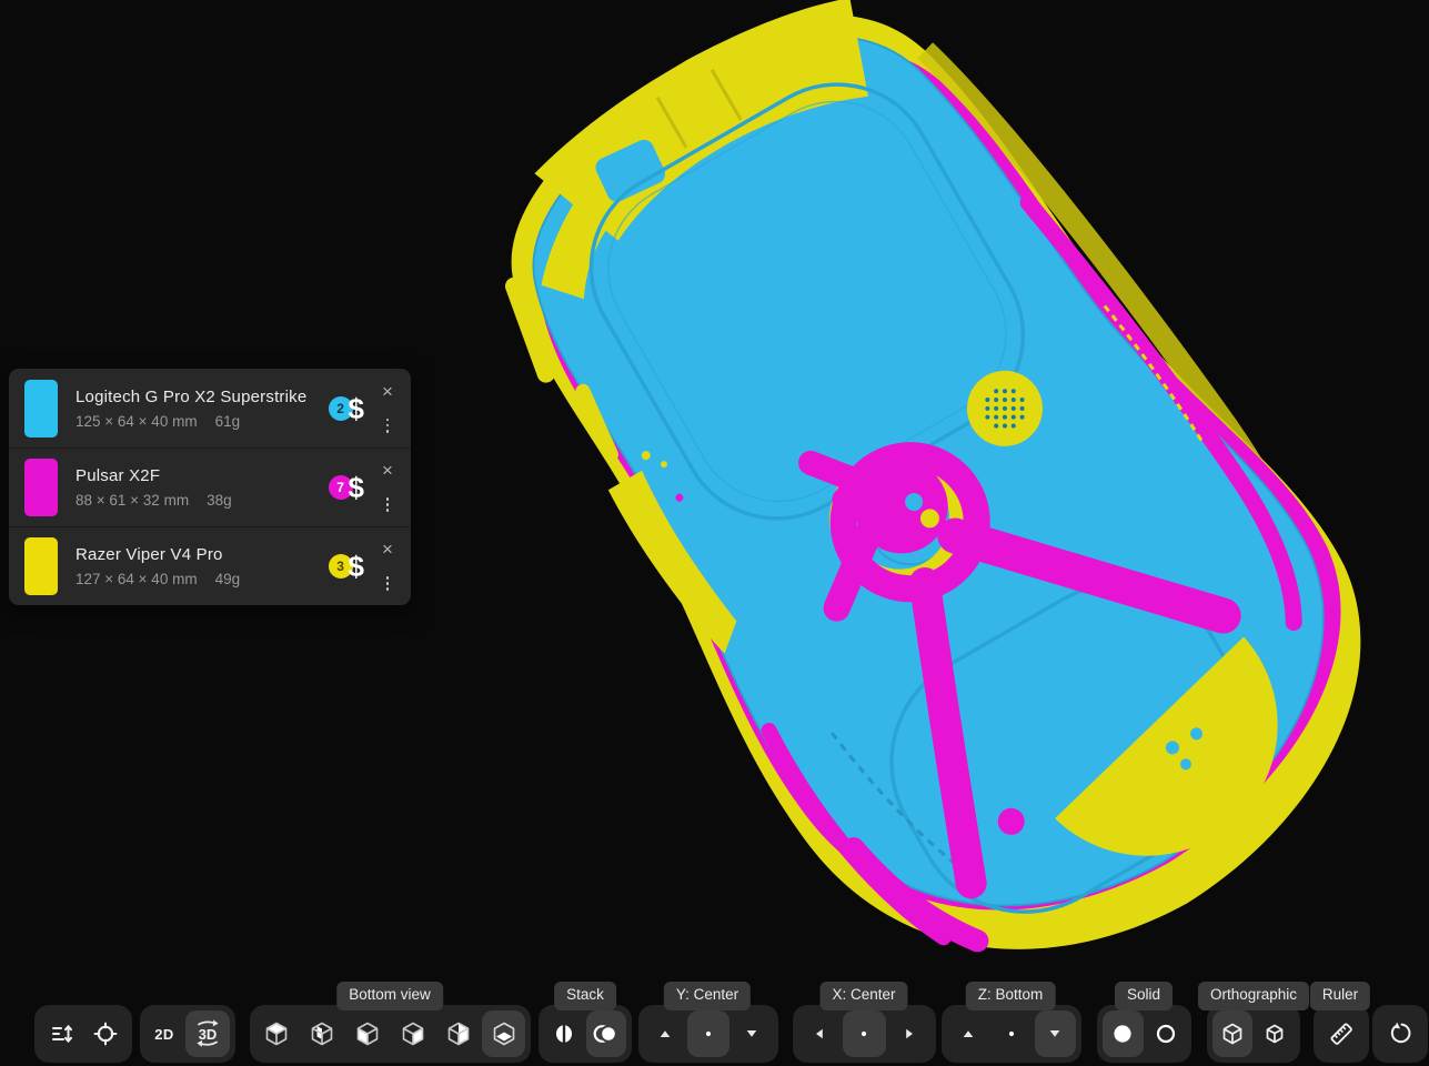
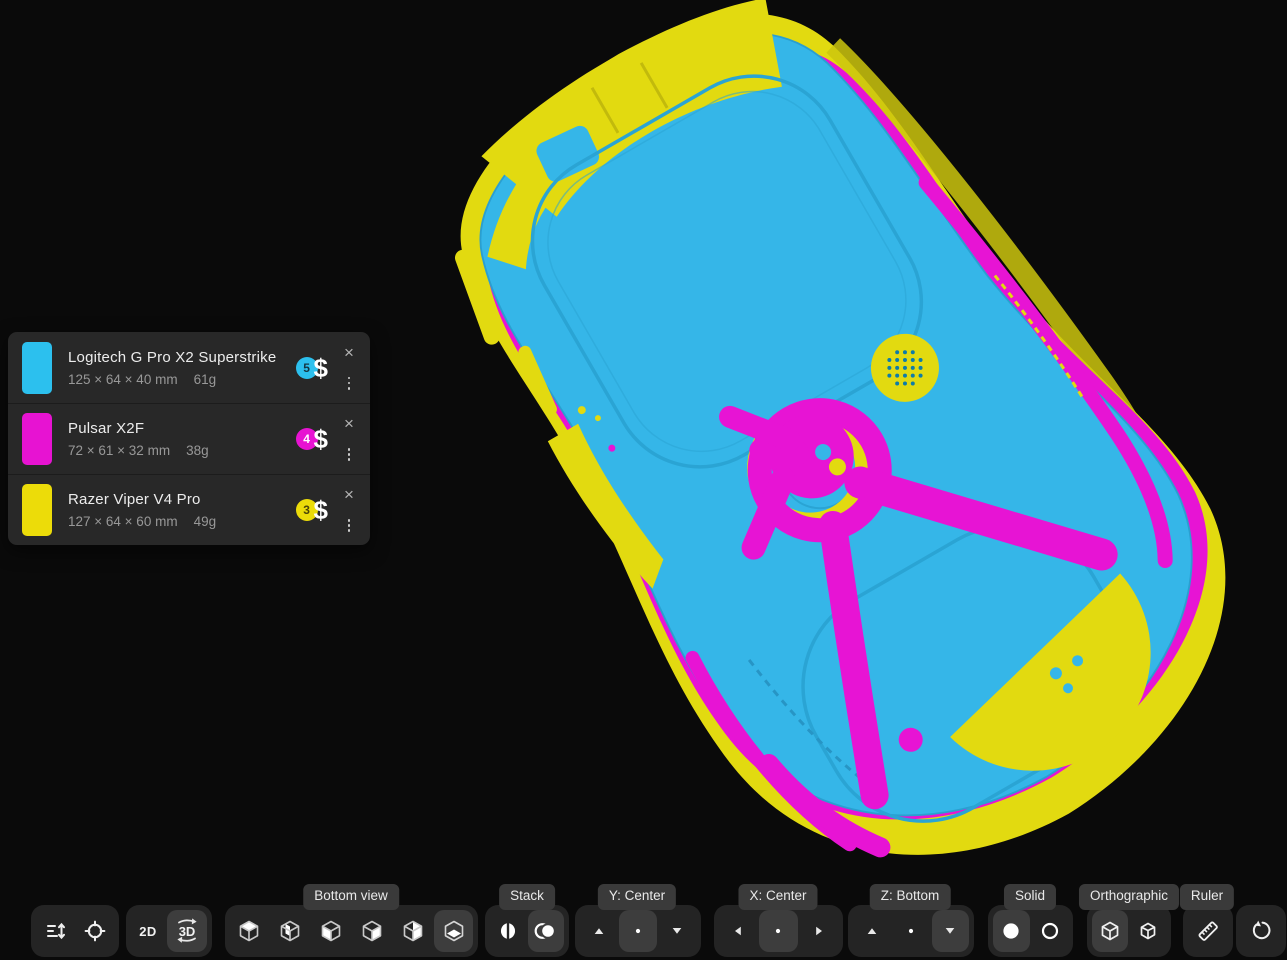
  Logitech G Pro X2 Superstrike
  125 × 64 × 40 mm
  61g
- 2
+ 5
  $
  ×
  Pulsar X2F
- 88 × 61 × 32 mm
+ 72 × 61 × 32 mm
  38g
- 7
+ 4
  $
  ×
  Razer Viper V4 Pro
- 127 × 64 × 40 mm
+ 127 × 64 × 60 mm
  49g
  3
  $
  ×
  Bottom view
  Stack
  Y: Center
  X: Center
  Z: Bottom
  Solid
  Orthographic
  Ruler
  2D
  3D
